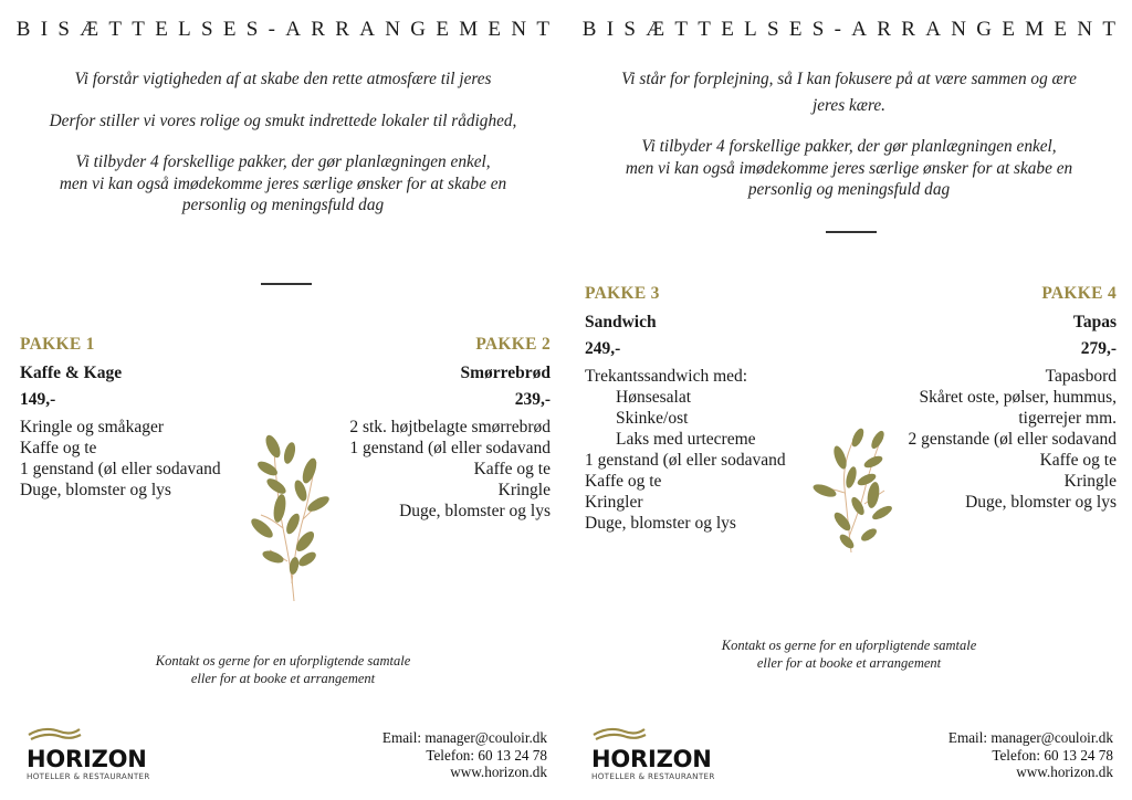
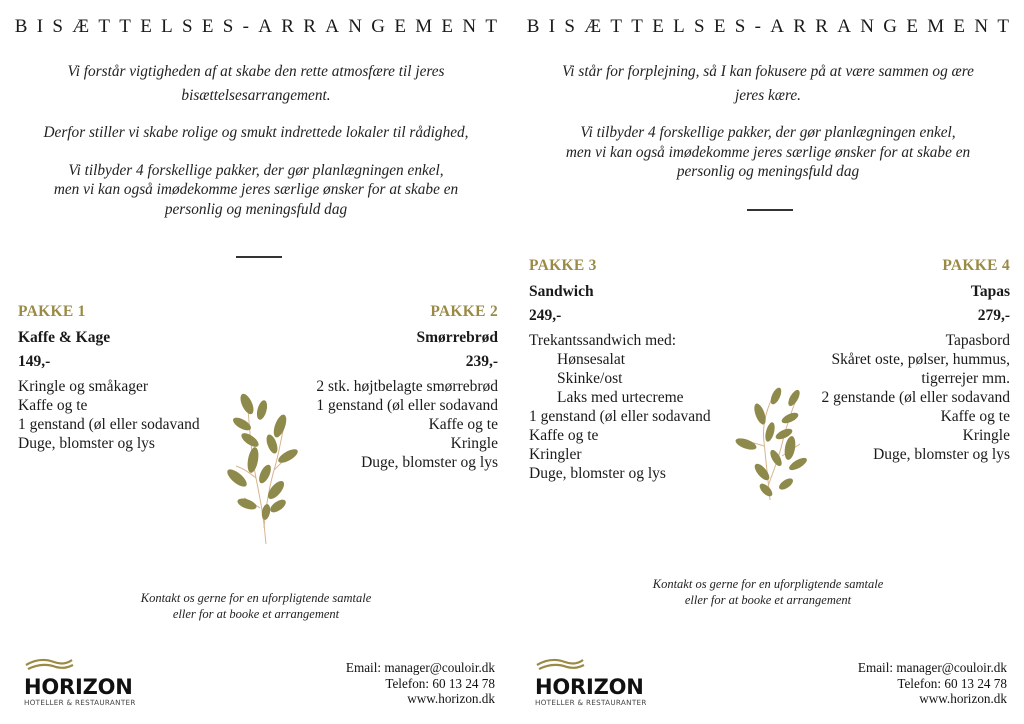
  BISÆTTELSES-ARRANGEMENT
  Vi forstår vigtigheden af at skabe den rette atmosfære til jeres
+ bisættelsesarrangement.
- Derfor stiller vi vores rolige og smukt indrettede lokaler til rådighed,
+ Derfor stiller vi skabe rolige og smukt indrettede lokaler til rådighed,
  Vi tilbyder 4 forskellige pakker, der gør planlægningen enkel,
  men vi kan også imødekomme jeres særlige ønsker for at skabe en
  personlig og meningsfuld dag
  PAKKE 1
  Kaffe & Kage
  149,-
  Kringle og småkager
  Kaffe og te
  1 genstand (øl eller sodavand
  Duge, blomster og lys
  PAKKE 2
  Smørrebrød
  239,-
  2 stk. højtbelagte smørrebrød
  1 genstand (øl eller sodavand
  Kaffe og te
  Kringle
  Duge, blomster og lys
  Kontakt os gerne for en uforpligtende samtale
  eller for at booke et arrangement
  HORIZON
  HOTELLER & RESTAURANTER
  Email: manager@couloir.dk
  Telefon: 60 13 24 78
  www.horizon.dk
  BISÆTTELSES-ARRANGEMENT
  Vi står for forplejning, så I kan fokusere på at være sammen og ære
  jeres kære.
  Vi tilbyder 4 forskellige pakker, der gør planlægningen enkel,
  men vi kan også imødekomme jeres særlige ønsker for at skabe en
  personlig og meningsfuld dag
  PAKKE 3
  Sandwich
  249,-
  Trekantssandwich med:
  Hønsesalat
  Skinke/ost
  Laks med urtecreme
  1 genstand (øl eller sodavand
  Kaffe og te
  Kringler
  Duge, blomster og lys
  PAKKE 4
  Tapas
  279,-
  Tapasbord
  Skåret oste, pølser, hummus,
  tigerrejer mm.
  2 genstande (øl eller sodavand
  Kaffe og te
  Kringle
  Duge, blomster og lys
  Kontakt os gerne for en uforpligtende samtale
  eller for at booke et arrangement
  HORIZON
  HOTELLER & RESTAURANTER
  Email: manager@couloir.dk
  Telefon: 60 13 24 78
  www.horizon.dk
